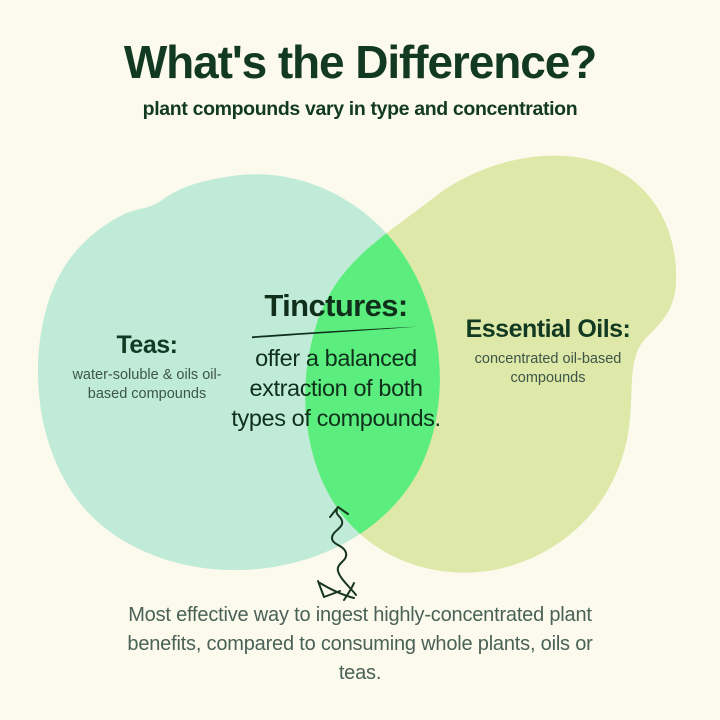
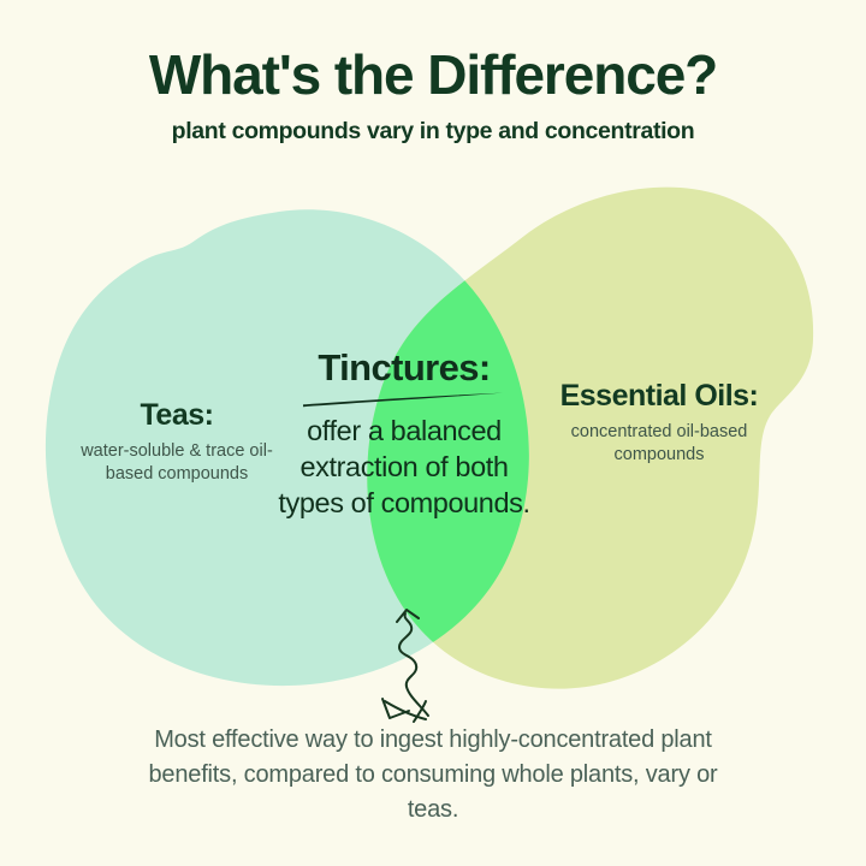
  What's the Difference?
  plant compounds vary in type and concentration
  Teas:
- water-soluble & oils oil-based compounds
+ water-soluble & trace oil-based compounds
  Essential Oils:
  concentrated oil-based compounds
  Tinctures:
  offer a balanced extraction of both types of compounds.
- Most effective way to ingest highly-concentrated plant benefits, compared to consuming whole plants, oils or teas.
+ Most effective way to ingest highly-concentrated plant benefits, compared to consuming whole plants, vary or teas.
